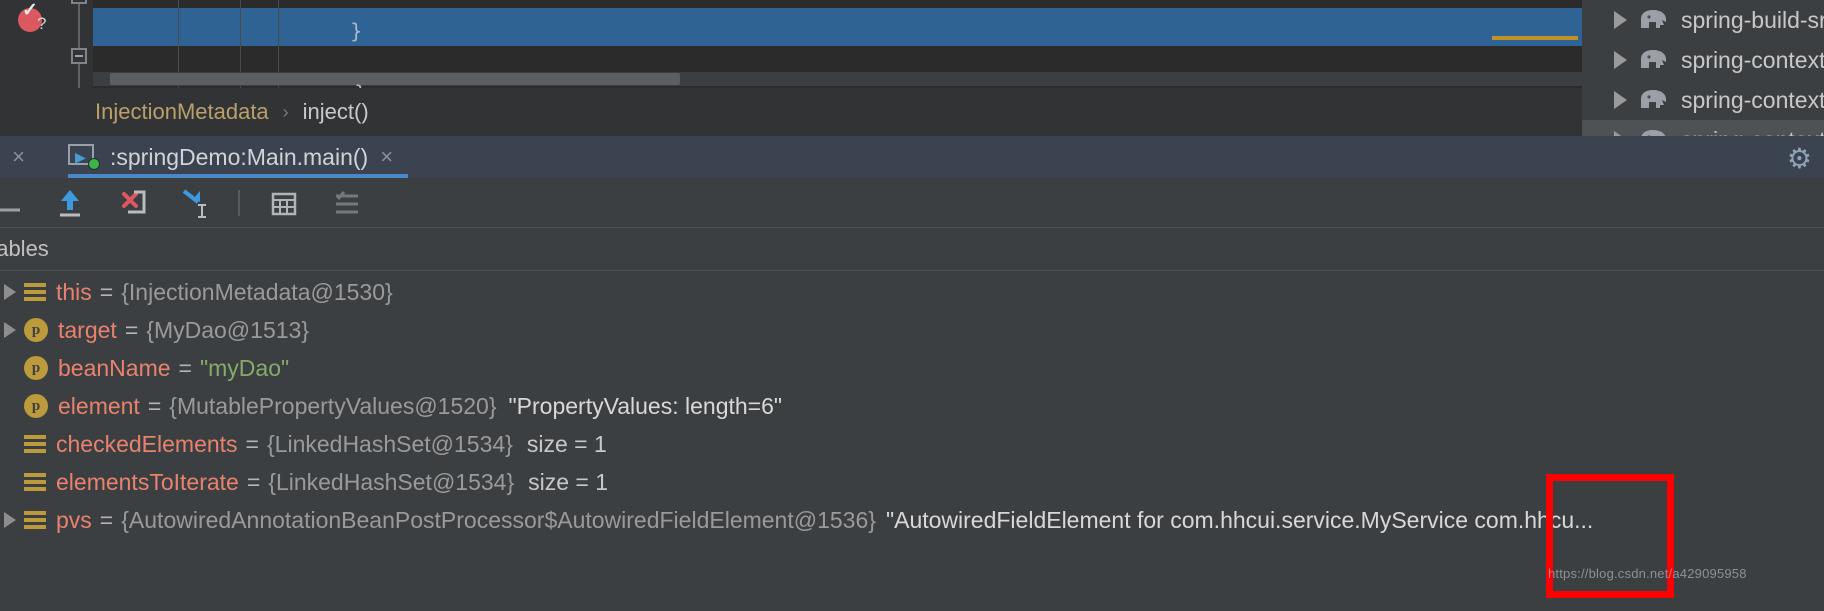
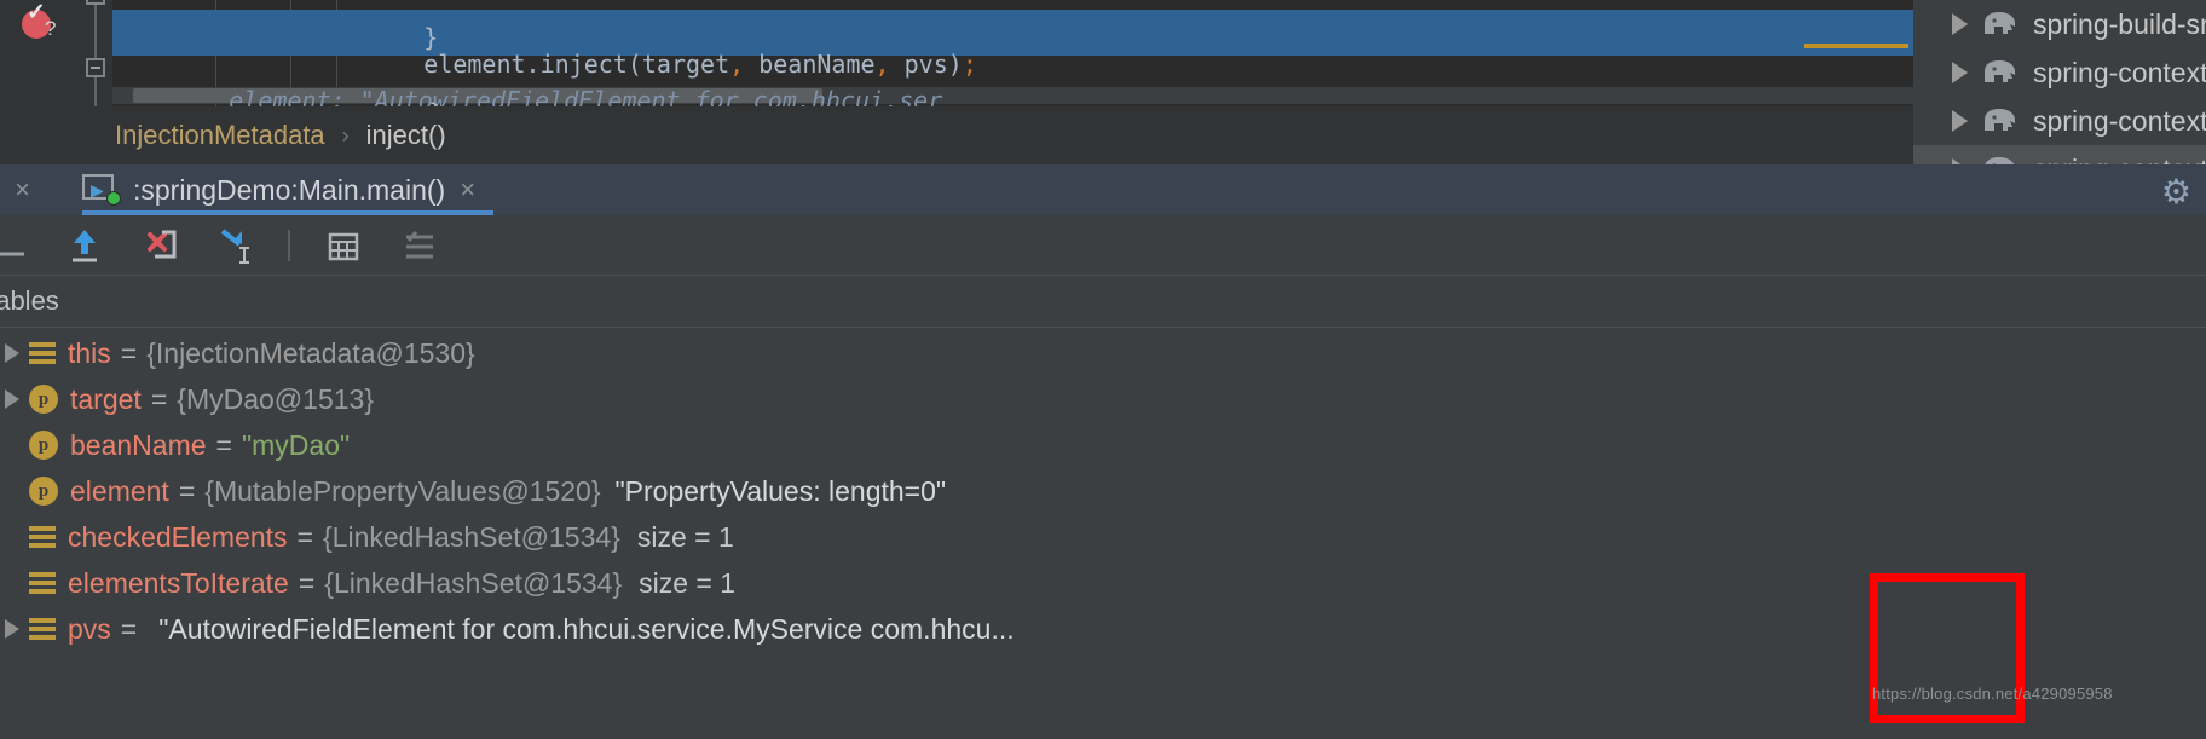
  ✓
  ?
  }
+ element.inject(target, beanName, pvs); element: "AutowiredFieldElement for com.hhcui.ser
  InjectionMetadata
  ›
  inject()
  spring-build-sr
  spring-context
  ×
  ▶
  :springDemo:Main.main()
  ×
  ⚙
  ables
  this
  =
  {InjectionMetadata@1530}
  p
  target
  =
  {MyDao@1513}
  p
  beanName
  =
  "myDao"
  p
  element
  =
  {MutablePropertyValues@1520}
- "PropertyValues: length=6"
+ "PropertyValues: length=0"
  checkedElements
  =
  {LinkedHashSet@1534}
  size = 1
  elementsToIterate
  =
  {LinkedHashSet@1534}
  size = 1
  pvs
  =
- {AutowiredAnnotationBeanPostProcessor$AutowiredFieldElement@1536}
  "AutowiredFieldElement for com.hhcui.service.MyService com.hhcu...
  https://blog.csdn.net/a429095958
